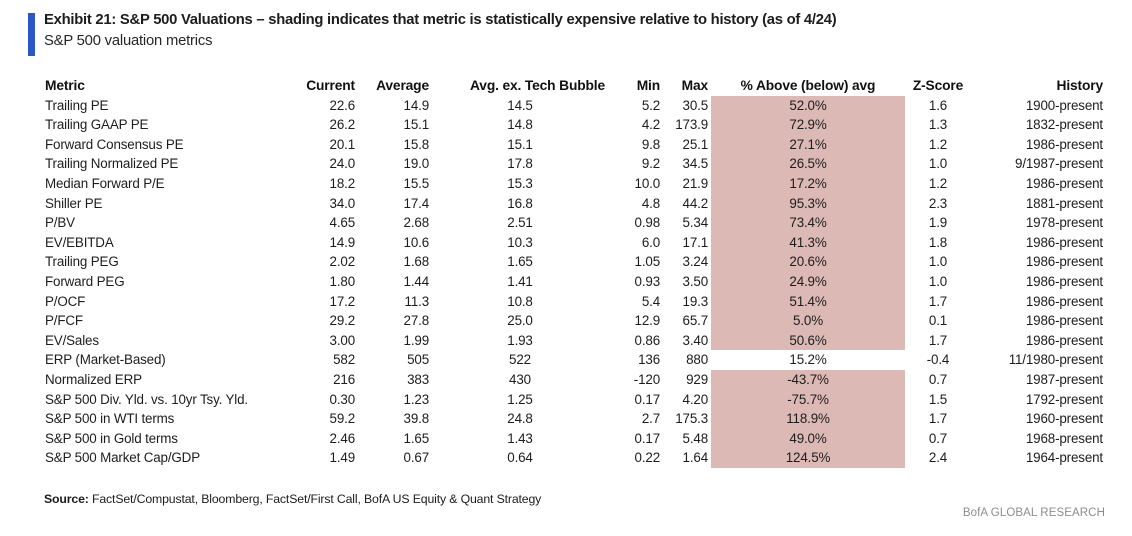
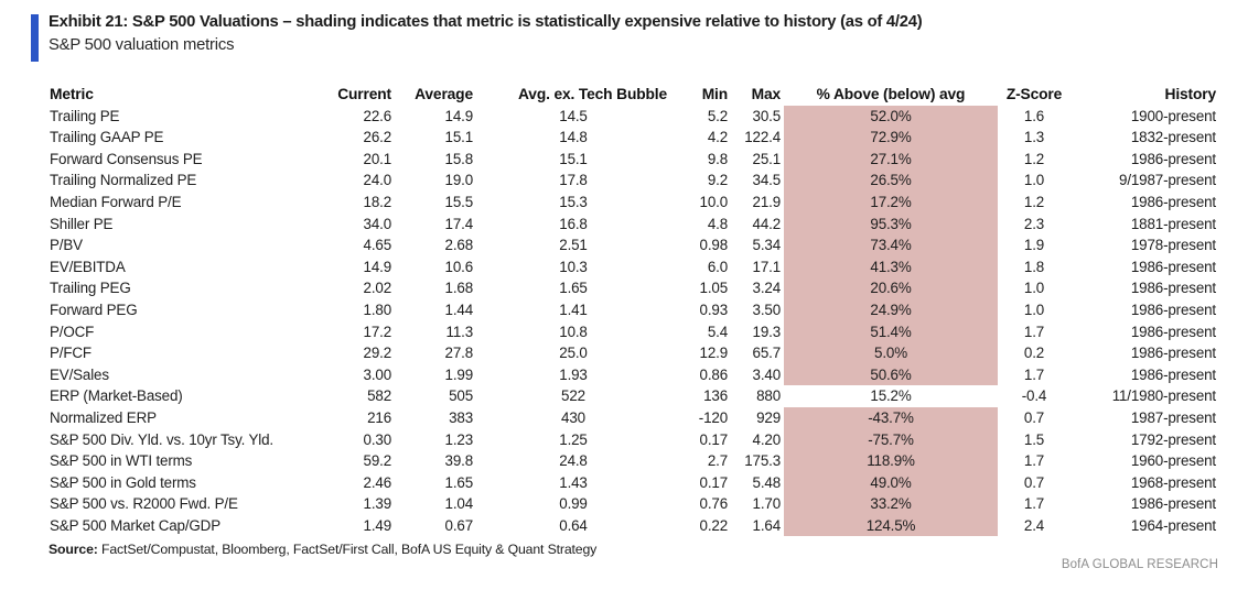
  Exhibit 21: S&P 500 Valuations – shading indicates that metric is statistically expensive relative to history (as of 4/24)
  S&P 500 valuation metrics
  Metric	Current	Average	Avg. ex. Tech Bubble	Min	Max	% Above (below) avg	Z-Score	History
  Trailing PE	22.6	14.9	14.5	5.2	30.5	52.0%	1.6	1900-present
- Trailing GAAP PE	26.2	15.1	14.8	4.2	173.9	72.9%	1.3	1832-present
+ Trailing GAAP PE	26.2	15.1	14.8	4.2	122.4	72.9%	1.3	1832-present
  Forward Consensus PE	20.1	15.8	15.1	9.8	25.1	27.1%	1.2	1986-present
  Trailing Normalized PE	24.0	19.0	17.8	9.2	34.5	26.5%	1.0	9/1987-present
  Median Forward P/E	18.2	15.5	15.3	10.0	21.9	17.2%	1.2	1986-present
  Shiller PE	34.0	17.4	16.8	4.8	44.2	95.3%	2.3	1881-present
  P/BV	4.65	2.68	2.51	0.98	5.34	73.4%	1.9	1978-present
  EV/EBITDA	14.9	10.6	10.3	6.0	17.1	41.3%	1.8	1986-present
  Trailing PEG	2.02	1.68	1.65	1.05	3.24	20.6%	1.0	1986-present
  Forward PEG	1.80	1.44	1.41	0.93	3.50	24.9%	1.0	1986-present
  P/OCF	17.2	11.3	10.8	5.4	19.3	51.4%	1.7	1986-present
- P/FCF	29.2	27.8	25.0	12.9	65.7	5.0%	0.1	1986-present
+ P/FCF	29.2	27.8	25.0	12.9	65.7	5.0%	0.2	1986-present
  EV/Sales	3.00	1.99	1.93	0.86	3.40	50.6%	1.7	1986-present
  ERP (Market-Based)	582	505	522	136	880	15.2%	-0.4	11/1980-present
  Normalized ERP	216	383	430	-120	929	-43.7%	0.7	1987-present
  S&P 500 Div. Yld. vs. 10yr Tsy. Yld.	0.30	1.23	1.25	0.17	4.20	-75.7%	1.5	1792-present
  S&P 500 in WTI terms	59.2	39.8	24.8	2.7	175.3	118.9%	1.7	1960-present
  S&P 500 in Gold terms	2.46	1.65	1.43	0.17	5.48	49.0%	0.7	1968-present
+ S&P 500 vs. R2000 Fwd. P/E	1.39	1.04	0.99	0.76	1.70	33.2%	1.7	1986-present
  S&P 500 Market Cap/GDP	1.49	0.67	0.64	0.22	1.64	124.5%	2.4	1964-present
  Source: FactSet/Compustat, Bloomberg, FactSet/First Call, BofA US Equity & Quant Strategy
  BofA GLOBAL RESEARCH
